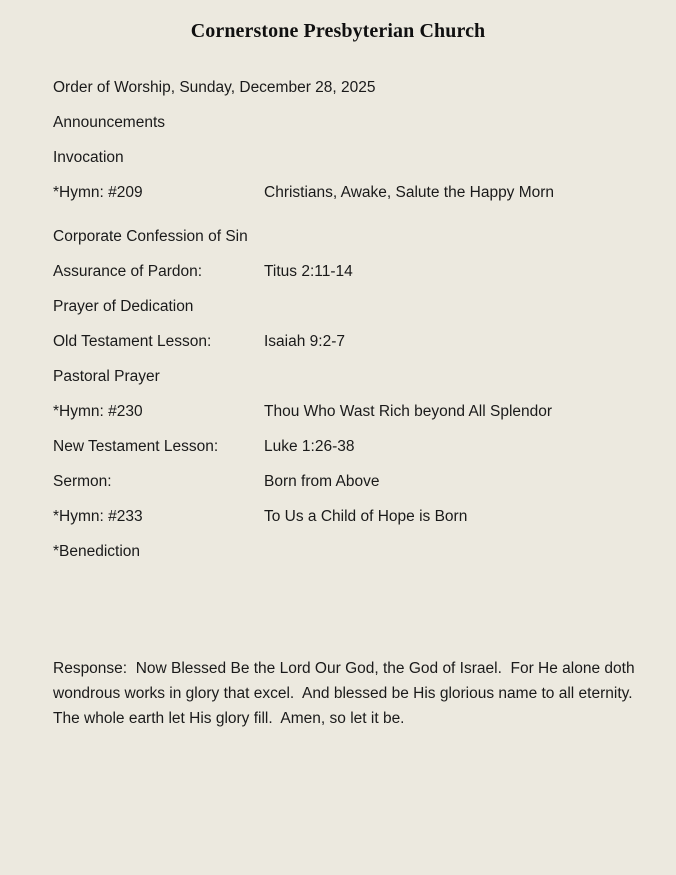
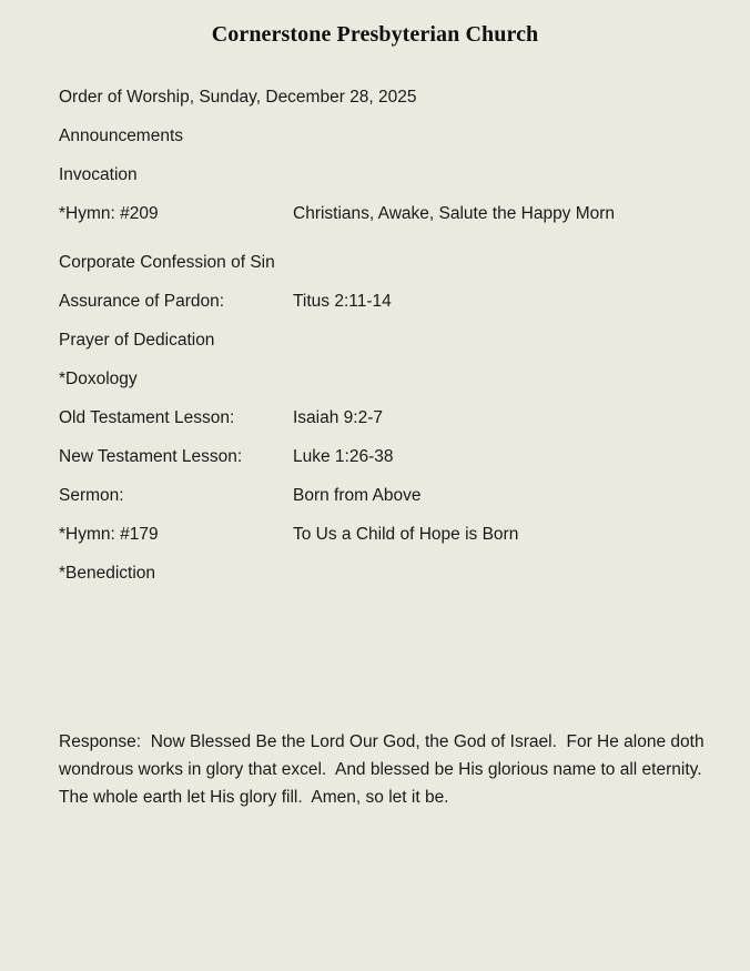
  Cornerstone Presbyterian Church
  Order of Worship, Sunday, December 28, 2025
  Announcements
  Invocation
  *Hymn: #209 Christians, Awake, Salute the Happy Morn
  Corporate Confession of Sin
  Assurance of Pardon: Titus 2:11-14
  Prayer of Dedication
+ *Doxology
  Old Testament Lesson: Isaiah 9:2-7
- Pastoral Prayer
- *Hymn: #230 Thou Who Wast Rich beyond All Splendor
  New Testament Lesson: Luke 1:26-38
  Sermon: Born from Above
- *Hymn: #233 To Us a Child of Hope is Born
+ *Hymn: #179 To Us a Child of Hope is Born
  *Benediction
  Response: Now Blessed Be the Lord Our God, the God of Israel. For He alone doth wondrous works in glory that excel. And blessed be His glorious name to all eternity. The whole earth let His glory fill. Amen, so let it be.
